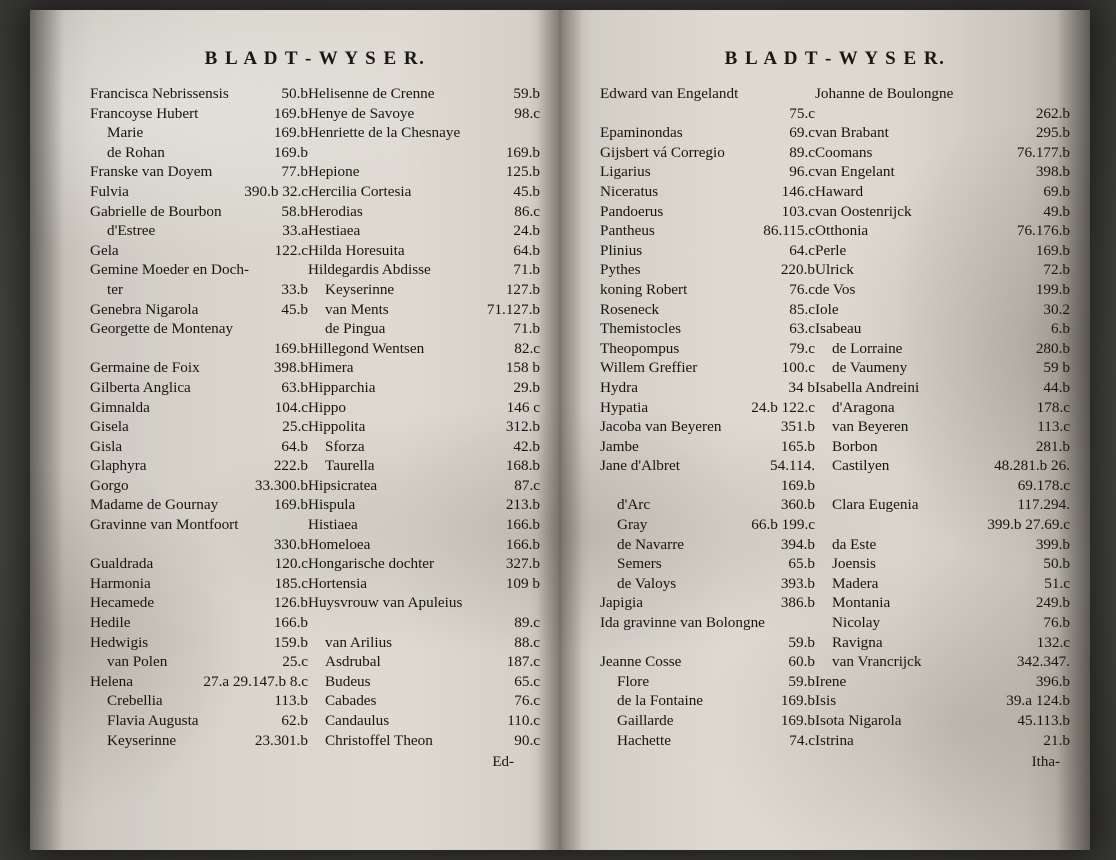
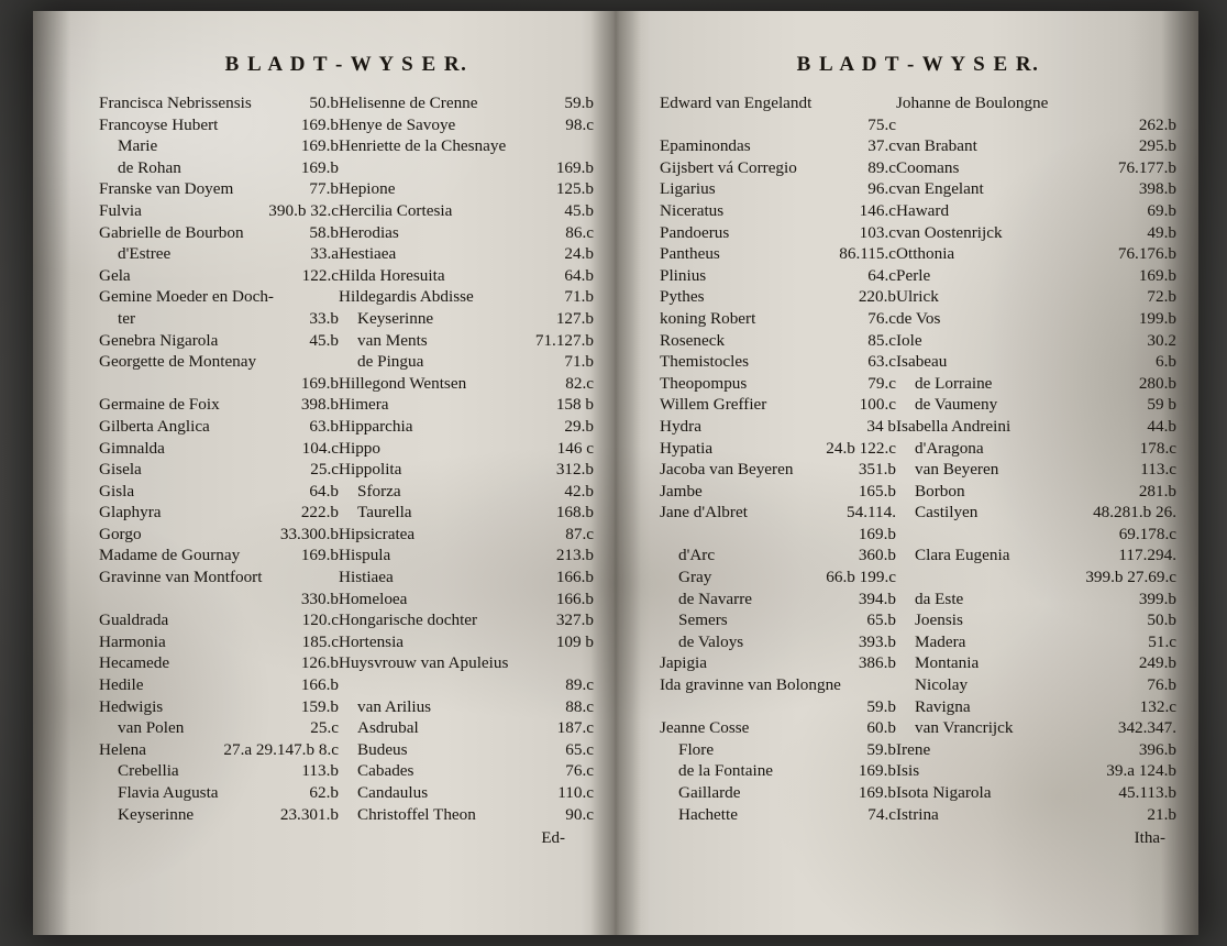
  B L A D T - W Y S E R.
  Francisca Nebrissensis
  50.b
  Francoyse Hubert
  169.b
  Marie
  169.b
  de Rohan
  169.b
  Franske van Doyem
  77.b
  Fulvia
  390.b 32.c
  Gabrielle de Bourbon
  58.b
  d'Estree
  33.a
  Gela
  122.c
  Gemine Moeder en Doch-
  ter
  33.b
  Genebra Nigarola
  45.b
  Georgette de Montenay
  169.b
  Germaine de Foix
  398.b
  Gilberta Anglica
  63.b
  Gimnalda
  104.c
  Gisela
  25.c
  Gisla
  64.b
  Glaphyra
  222.b
  Gorgo
  33.300.b
  Madame de Gournay
  169.b
  Gravinne van Montfoort
  330.b
  Gualdrada
  120.c
  Harmonia
  185.c
  Hecamede
  126.b
  Hedile
  166.b
  Hedwigis
  159.b
  van Polen
  25.c
  Helena
  27.a 29.147.b 8.c
  Crebellia
  113.b
  Flavia Augusta
  62.b
  Keyserinne
  23.301.b
  Helisenne de Crenne
  59.
  Henye de Savoye
  98.
  Henriette de la Chesnaye
  169.
  Hepione
  125.
  Hercilia Cortesia
  45.
  Herodias
  86.
  Hestiaea
  24.
  Hilda Horesuita
  64.
  Hildegardis Abdisse
  71.
  Keyserinne
  127.
  van Ments
  71.127.
  de Pingua
  71.
  Hillegond Wentsen
  82.
  Himera
  158
  Hipparchia
  29.
  Hippo
  146
  Hippolita
  312.
  Sforza
  42.
  Taurella
  168.
  Hipsicratea
  87.
  Hispula
  213.
  Histiaea
  166.
  Homeloea
  166.
  Hongarische dochter
  327.
  Hortensia
  109
  Huysvrouw van Apuleius
  89.
  van Arilius
  88.
  Asdrubal
  187.
  Budeus
  65.
  Cabades
  76.
  Candaulus
  110.
  Christoffel Theon
  90.
  Ed-
  B L A D T - W Y S E R.
  Edward van Engelandt
  75.c
  Epaminondas
- 69.c
+ 37.c
  Gijsbert vá Corregio
  89.c
  Ligarius
  96.c
  Niceratus
  146.c
  Pandoerus
  103.c
  Pantheus
  86.115.c
  Plinius
  64.c
  Pythes
  220.b
  koning Robert
  76.c
  Roseneck
  85.c
  Themistocles
  63.c
  Theopompus
  79.c
  Willem Greffier
  100.c
  Hydra
  34 b
  Hypatia
  24.b 122.c
  Jacoba van Beyeren
  351.b
  Jambe
  165.b
  Jane d'Albret
  54.114.
  169.b
  d'Arc
  360.b
  Gray
  66.b 199.c
  de Navarre
  394.b
  Semers
  65.b
  de Valoys
  393.b
  Japigia
  386.b
  Ida gravinne van Bolongne
  59.b
  Jeanne Cosse
  60.b
  Flore
  59.b
  de la Fontaine
  169.b
  Gaillarde
  169.b
  Hachette
  74.c
  Johanne de Boulongne
  van Brabant
  Coomans
  76.177
  van Engelant
  Haward
  van Oostenrijck
  Otthonia
  76.176
  Perle
  Ulrick
  de Vos
  Iole
  Isabeau
  de Lorraine
  de Vaumeny
  Isabella Andreini
  d'Aragona
  van Beyeren
  Borbon
  Castilyen
  48.281.b 2
  Clara Eugenia
  117.29
  399.b 27.6
  da Este
  Joensis
  Madera
  Montania
  Nicolay
  Ravigna
  van Vrancrijck
  342.34
  Irene
  Isis
  39.a 124
  Isota Nigarola
  45.113
  Istrina
  Itha
